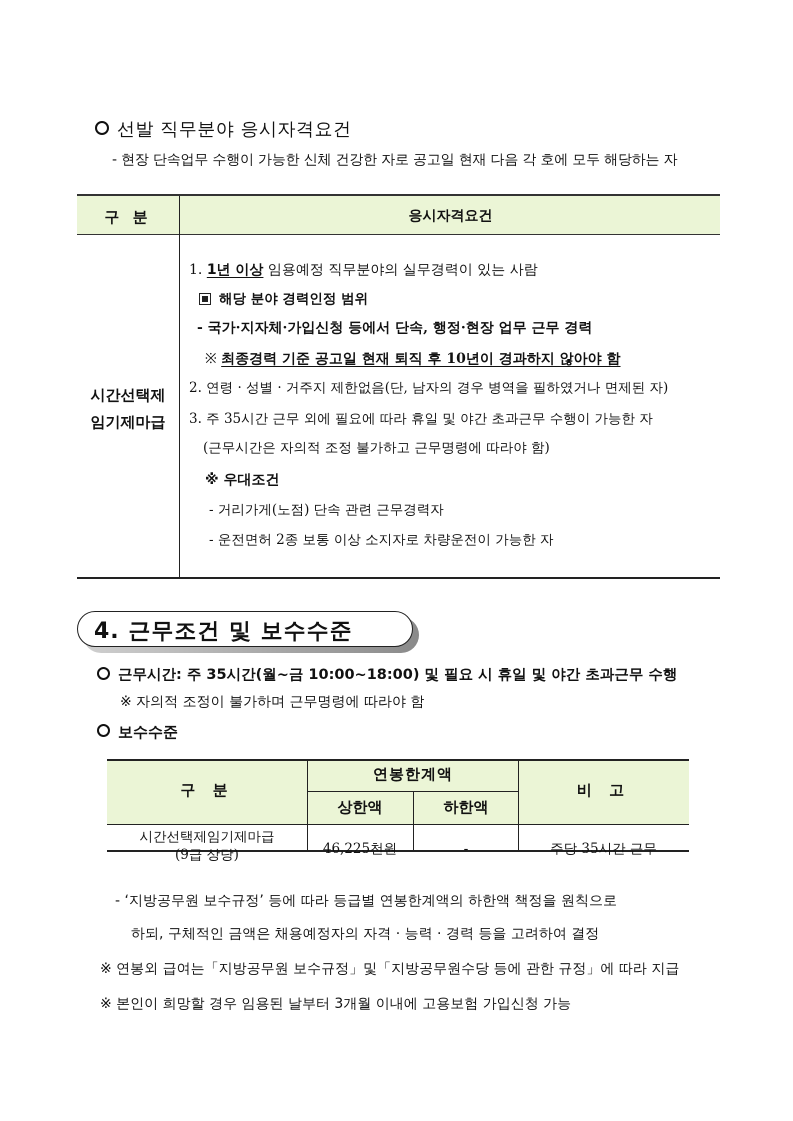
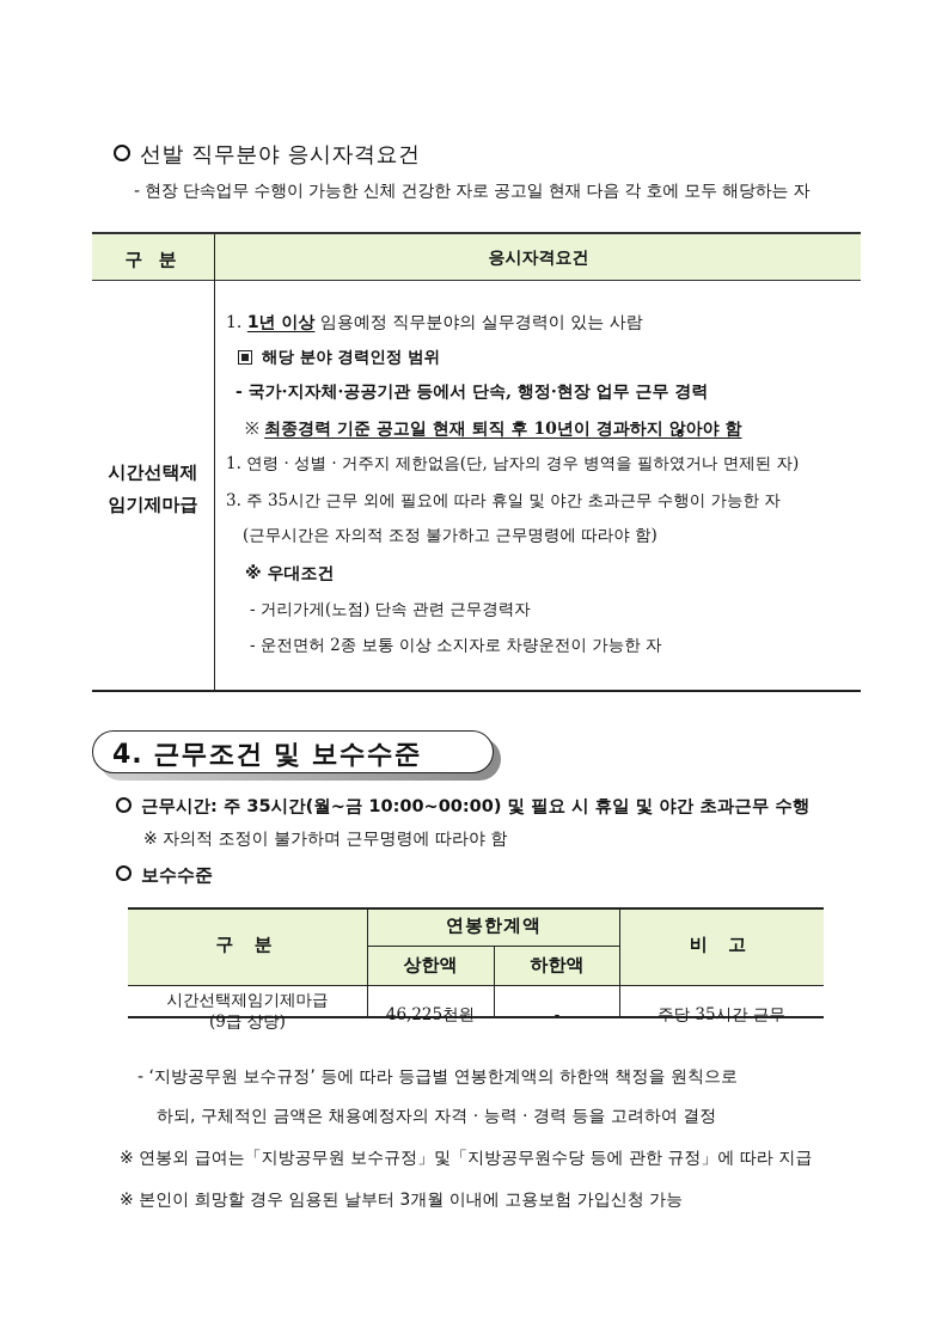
  선발 직무분야 응시자격요건
  - 현장 단속업무 수행이 가능한 신체 건강한 자로 공고일 현재 다음 각 호에 모두 해당하는 자
  구 분
  응시자격요건
  시간선택제
  임기제마급
  1. 1년 이상 임용예정 직무분야의 실무경력이 있는 사람
  해당 분야 경력인정 범위
- - 국가·지자체·가입신청 등에서 단속, 행정·현장 업무 근무 경력
+ - 국가·지자체·공공기관 등에서 단속, 행정·현장 업무 근무 경력
  ※ 최종경력 기준 공고일 현재 퇴직 후 10년이 경과하지 않아야 함
- 2. 연령 · 성별 · 거주지 제한없음(단, 남자의 경우 병역을 필하였거나 면제된 자)
+ 1. 연령 · 성별 · 거주지 제한없음(단, 남자의 경우 병역을 필하였거나 면제된 자)
  3. 주 35시간 근무 외에 필요에 따라 휴일 및 야간 초과근무 수행이 가능한 자
  (근무시간은 자의적 조정 불가하고 근무명령에 따라야 함)
  ※ 우대조건
  - 거리가게(노점) 단속 관련 근무경력자
  - 운전면허 2종 보통 이상 소지자로 차량운전이 가능한 자
  4. 근무조건 및 보수수준
- 근무시간: 주 35시간(월~금 10:00~18:00) 및 필요 시 휴일 및 야간 초과근무 수행
+ 근무시간: 주 35시간(월~금 10:00~00:00) 및 필요 시 휴일 및 야간 초과근무 수행
  ※ 자의적 조정이 불가하며 근무명령에 따라야 함
  보수수준
  구 분
  연봉한계액
  상한액
  하한액
  비 고
  시간선택제임기제마급
  (9급 상당)
  46,225천원
  -
  주당 35시간 근무
  - ‘지방공무원 보수규정’ 등에 따라 등급별 연봉한계액의 하한액 책정을 원칙으로
  하되, 구체적인 금액은 채용예정자의 자격 · 능력 · 경력 등을 고려하여 결정
  ※ 연봉외 급여는「지방공무원 보수규정」및「지방공무원수당 등에 관한 규정」에 따라 지급
  ※ 본인이 희망할 경우 임용된 날부터 3개월 이내에 고용보험 가입신청 가능
